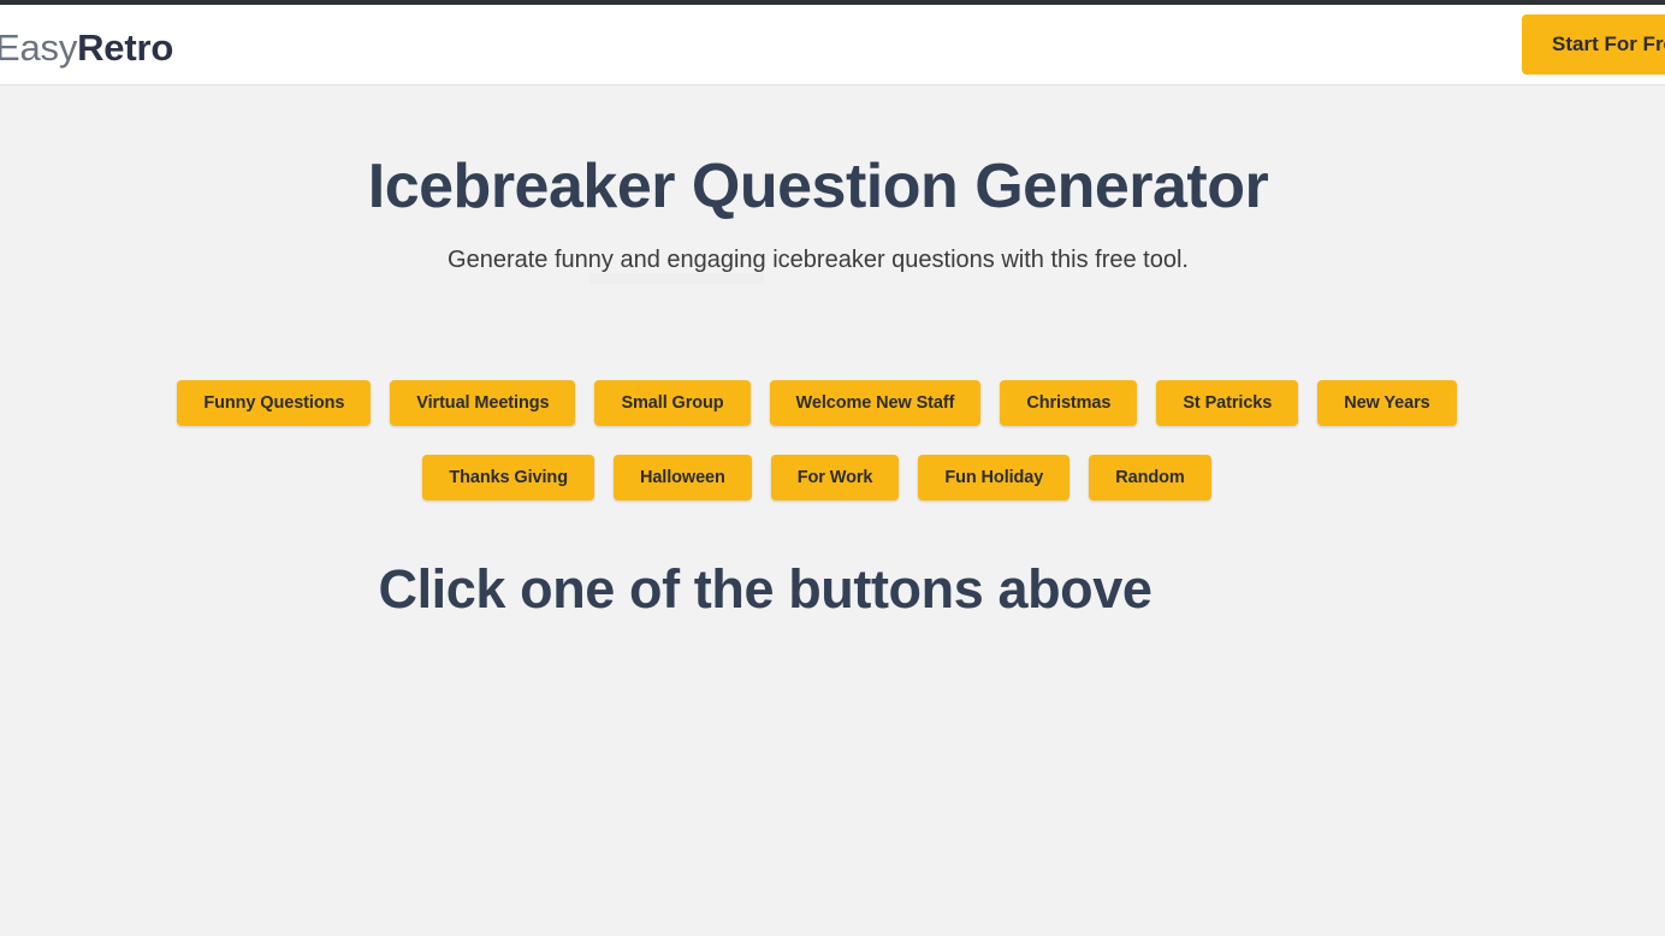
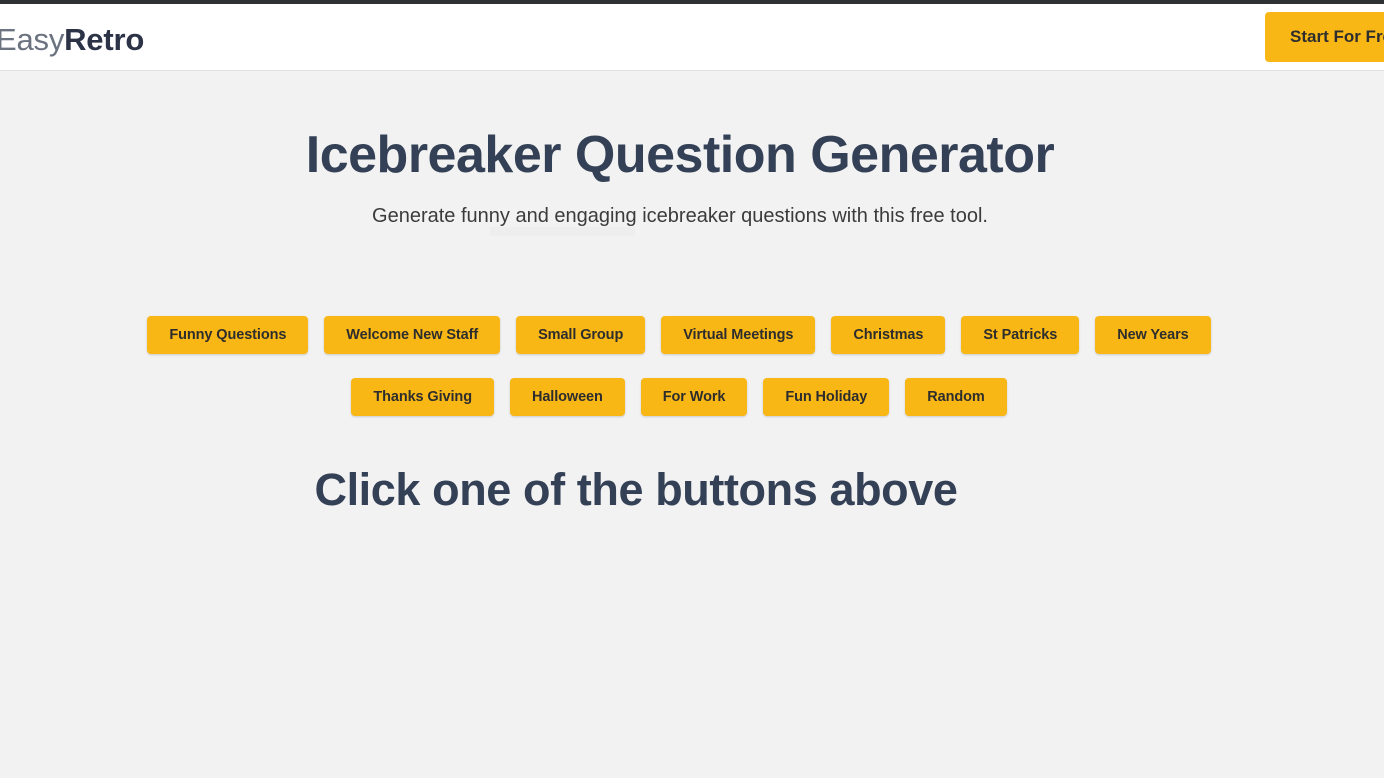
  EasyRetro
  Start For Fr
  Icebreaker Question Generator
  Generate funny and engaging icebreaker questions with this free tool.
  Funny Questions
- Virtual Meetings
+ Welcome New Staff
  Small Group
- Welcome New Staff
+ Virtual Meetings
  Christmas
  St Patricks
  New Years
  Thanks Giving
  Halloween
  For Work
  Fun Holiday
  Random
  Click one of the buttons above
